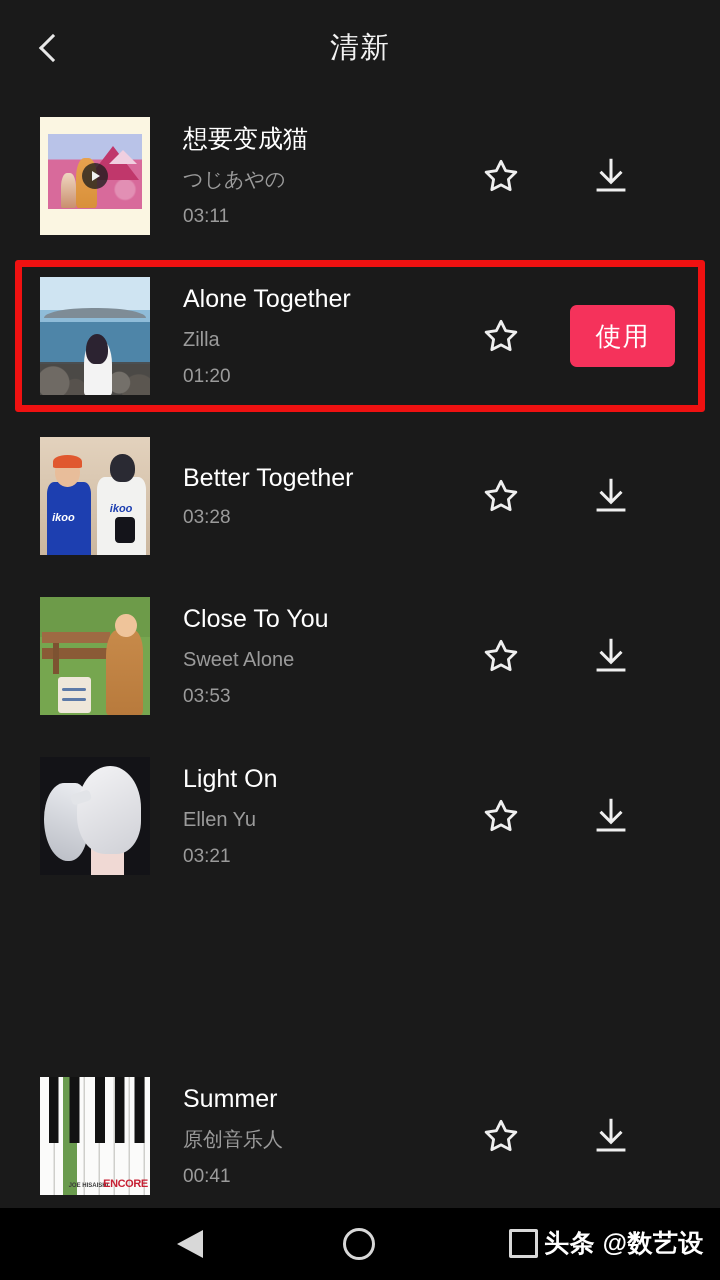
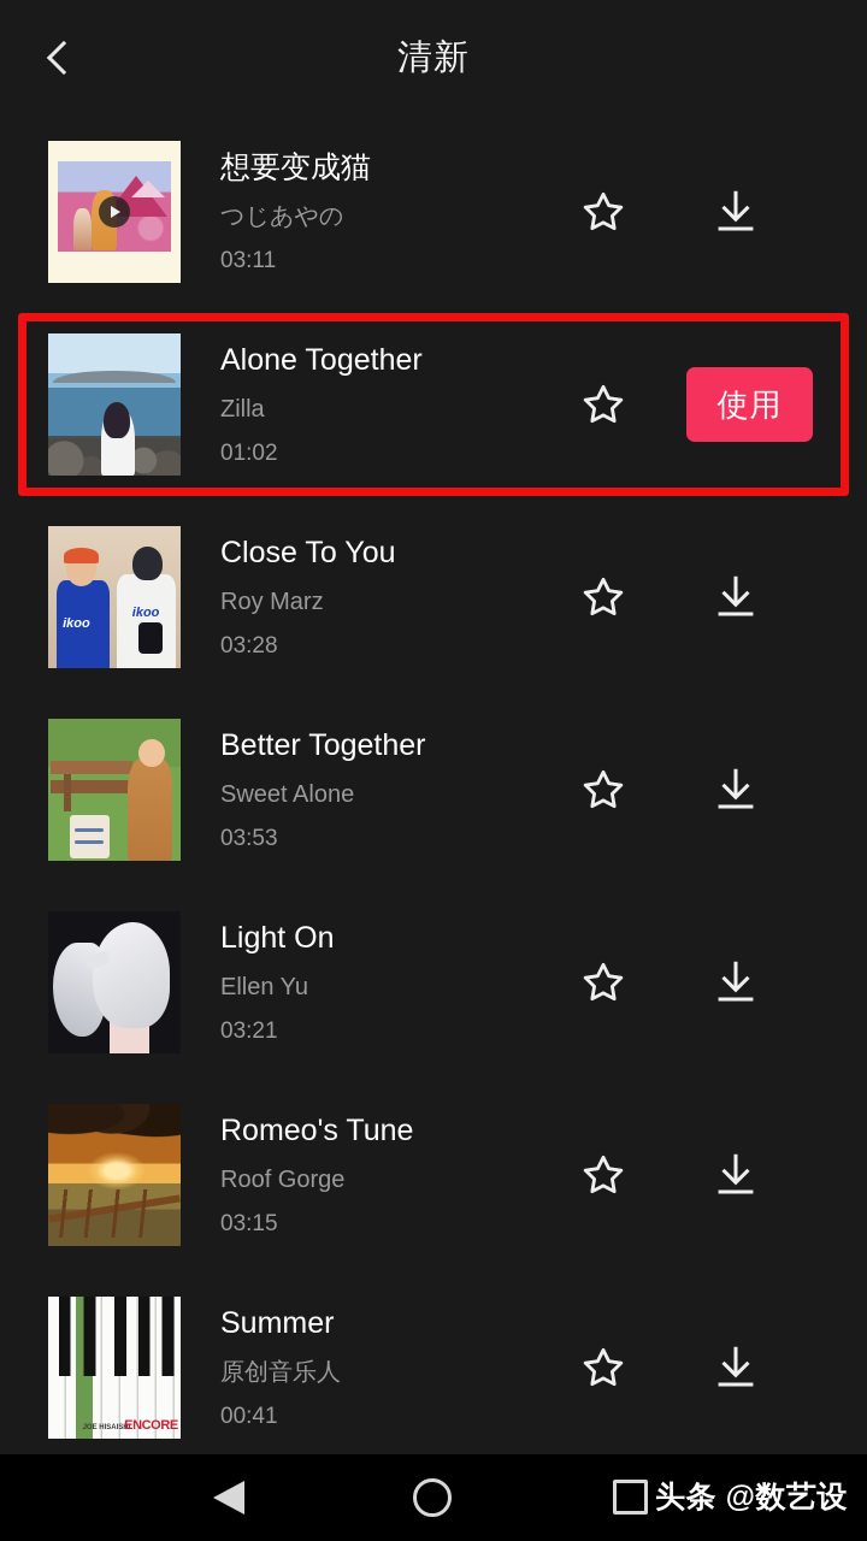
  清新
  想要变成猫
  つじあやの
  03:11
  Alone Together
  Zilla
- 01:20
+ 01:02
  使用
  ikoo
  ikoo
- Better Together
+ Close To You
+ Roy Marz
  03:28
- Close To You
+ Better Together
  Sweet Alone
  03:53
  Light On
  Ellen Yu
  03:21
+ Romeo's Tune
+ Roof Gorge
+ 03:15
  ENCORE
  Summer
  原创音乐人
  00:41
  头条 @数艺设
